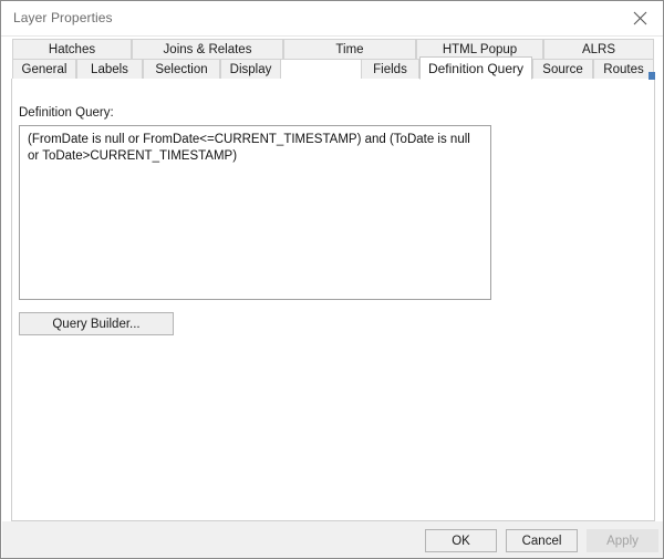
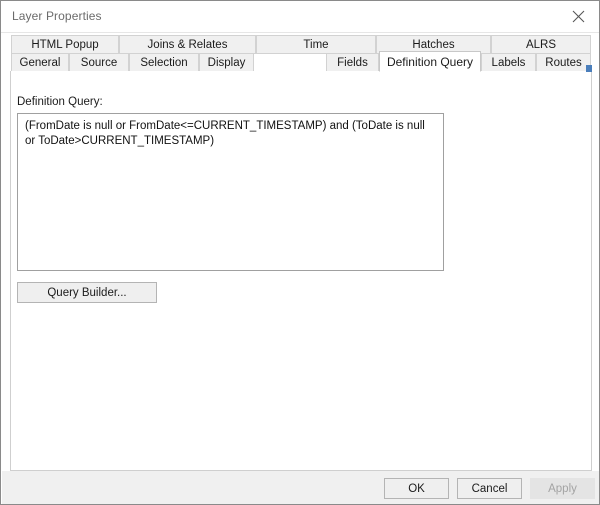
  Layer Properties
- Hatches
+ HTML Popup
  Joins & Relates
  Time
- HTML Popup
+ Hatches
  ALRS
  General
- Labels
+ Source
  Selection
  Display
  Fields
  Definition Query
- Source
+ Labels
  Routes
  Definition Query:
  (FromDate is null or FromDate<=CURRENT_TIMESTAMP) and (ToDate is null or ToDate>CURRENT_TIMESTAMP)
  Query Builder...
  OK
  Cancel
  Apply
